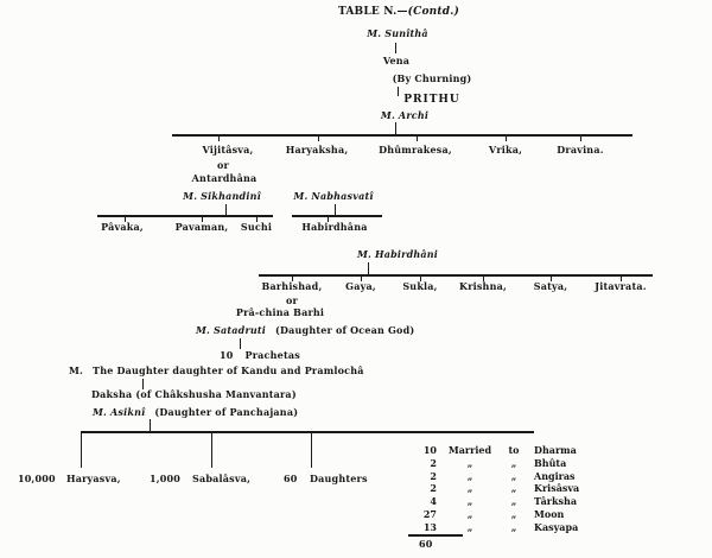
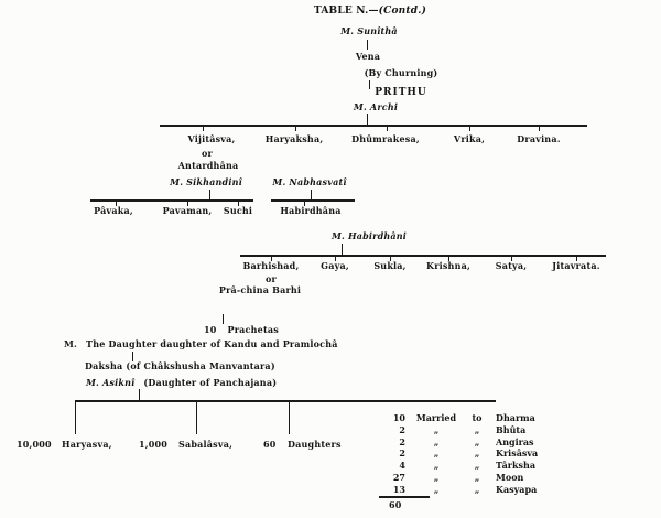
  TABLE N.—(Contd.)
  M. Sunîthâ
  Vena
  (By Churning)
  PRITHU
  M. Archi
  Vijitâsva,
  or
  Antardhâna
  Haryaksha,
  Dhûmrakesa,
  Vrika,
  Dravina.
  M. Sikhandinî
  Pâvaka,
  Pavaman,
  Suchi
  M. Nabhasvatî
  Habirdhâna
  M. Habirdhâni
  Barhishad,
  Gaya,
  Sukla,
  Krishna,
  Satya,
  Jitavrata.
  or
  Prâ-china Barhi
- M. Satadruti
- (Daughter of Ocean God)
  10
  Prachetas
  M.
  The Daughter daughter of Kandu and Pramlochâ
  Daksha (of Châkshusha Manvantara)
  M. Asiknî
  (Daughter of Panchajana)
  10,000
  Haryasva,
  1,000
  Sabalâsva,
  60
  Daughters
  10
  Married
  to
  Dharma
  2
  „
  „
  Bhûta
  2
  „
  „
  Angiras
  2
  „
  „
  Krisâsva
  4
  „
  „
  Târksha
  27
  „
  „
  Moon
  13
  „
  „
  Kasyapa
  60
